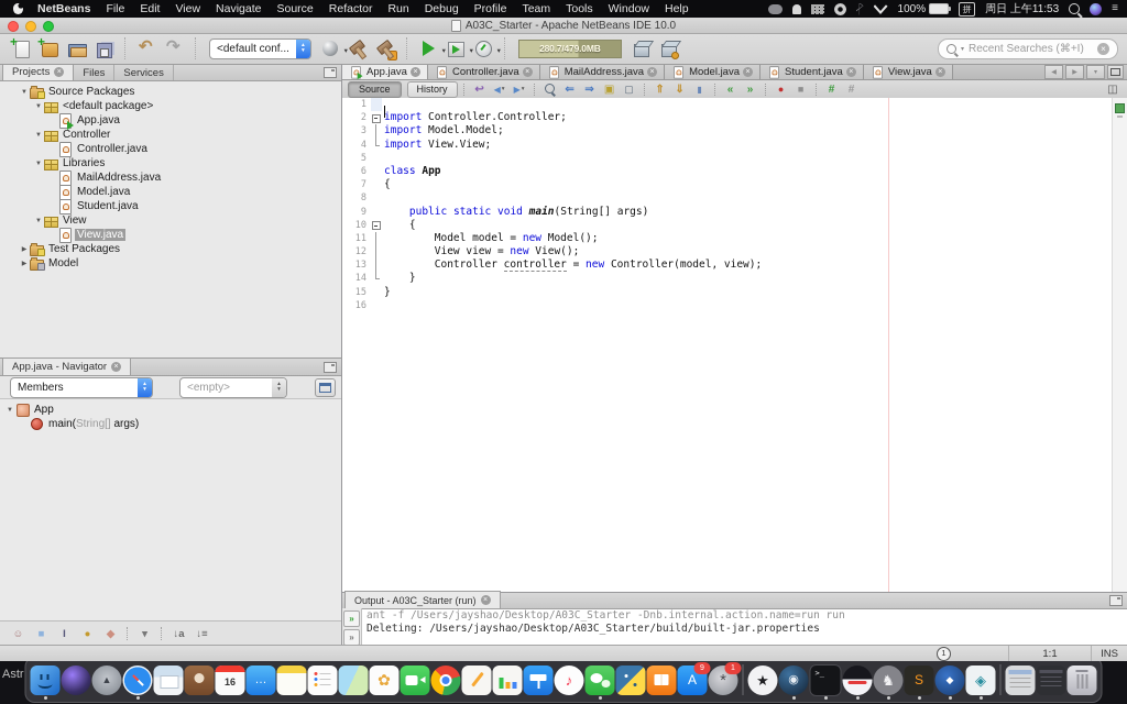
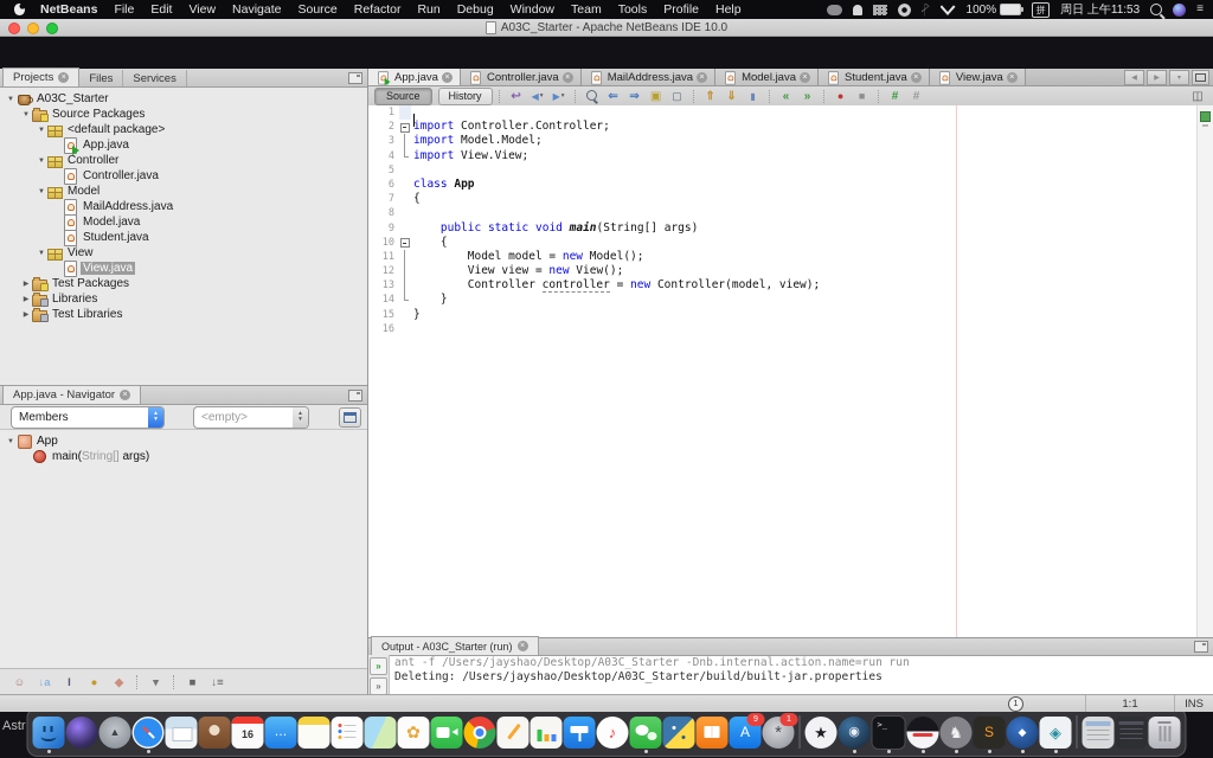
  NetBeans
  File
  Edit
  View
  Navigate
  Source
  Refactor
  Run
  Debug
- Profile
+ Window
  Team
  Tools
- Window
+ Profile
  Help
  100%
  拼
  周日 上午11:53
  ≡
  A03C_Starter - Apache NetBeans IDE 10.0
- <default conf...
- 280.7/479.0MB
- Recent Searches (⌘+I)
- ×
  Projects
  Files
  Services
+ A03C_Starter
  Source Packages
  <default package>
  App.java
  Controller
  Controller.java
- Libraries
+ Model
  MailAddress.java
  Model.java
  Student.java
  View
  View.java
  Test Packages
- Model
+ Libraries
+ Test Libraries
  App.java - Navigator
  Members
  <empty>
  App
  main(String[] args)
  ☺
- ■
+ ↓a
  I
  ●
  ◆
  ▾
- ↓a
+ ■
  ↓≡
  App.java
  Controller.java
  MailAddress.java
  Model.java
  Student.java
  View.java
  Source
  History
  1
  2
  import Controller.Controller;
  3
  import Model.Model;
  4
  import View.View;
  5
  6
  class App
  7
  {
  8
  9
  public static void main(String[] args)
  10
  {
  11
  Model model = new Model();
  12
  View view = new View();
  13
  Controller controller = new Controller(model, view);
  14
  }
  15
  }
  16
  Output - A03C_Starter (run)
  »
  »
  ant -f /Users/jayshao/Desktop/A03C_Starter -Dnb.internal.action.name=run run
  Deleting: /Users/jayshao/Desktop/A03C_Starter/build/built-jar.properties
  1
  1:1
  INS
  Astr
  ▲
  16
  …
  ✿
  ♪
  A
  *
  ★
  ◉
  ♞
  S
  ◆
  ◈
